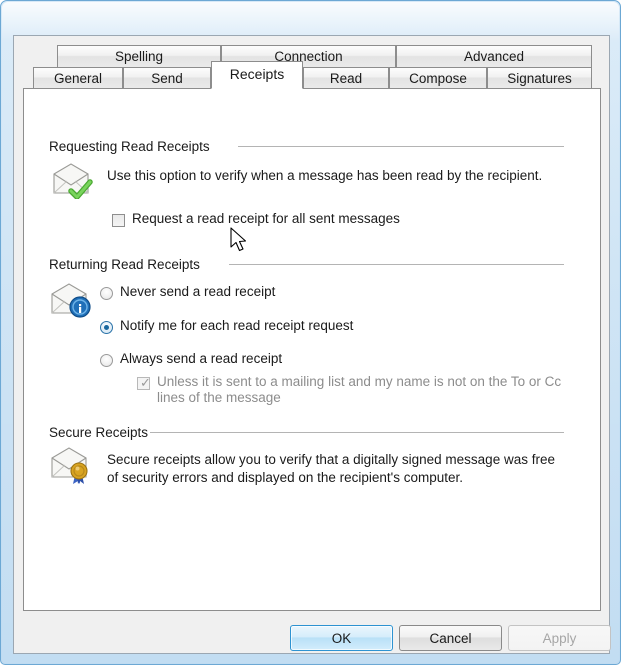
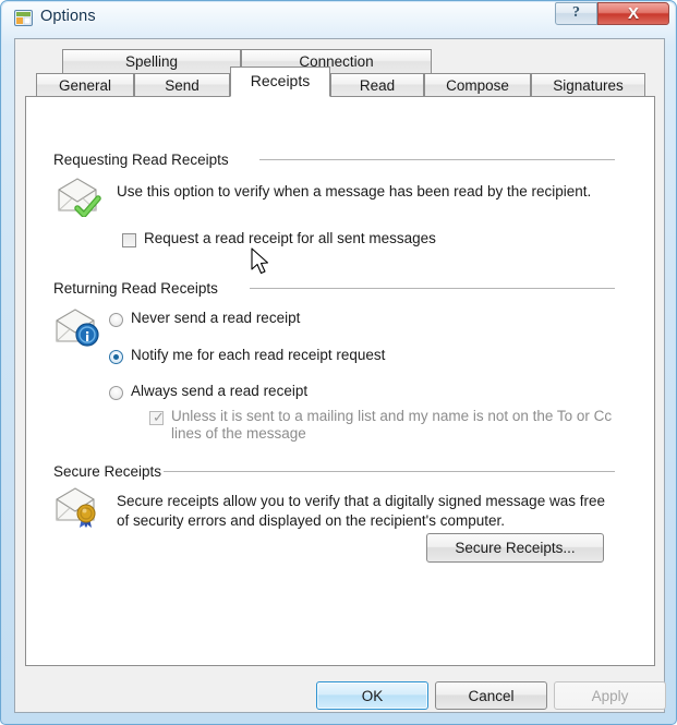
+ Options
+ ?
+ X
  Spelling
  Connection
- Advanced
  General
  Send
  Receipts
  Read
  Compose
  Signatures
  Requesting Read Receipts
  Use this option to verify when a message has been read by the recipient.
  Request a read receipt for all sent messages
  Returning Read Receipts
  Never send a read receipt
  Notify me for each read receipt request
  Always send a read receipt
  ✓
  Unless it is sent to a mailing list and my name is not on the To or Cc
  lines of the message
  Secure Receipts
  Secure receipts allow you to verify that a digitally signed message was free
  of security errors and displayed on the recipient's computer.
+ Secure Receipts...
  OK
  Cancel
  Apply
